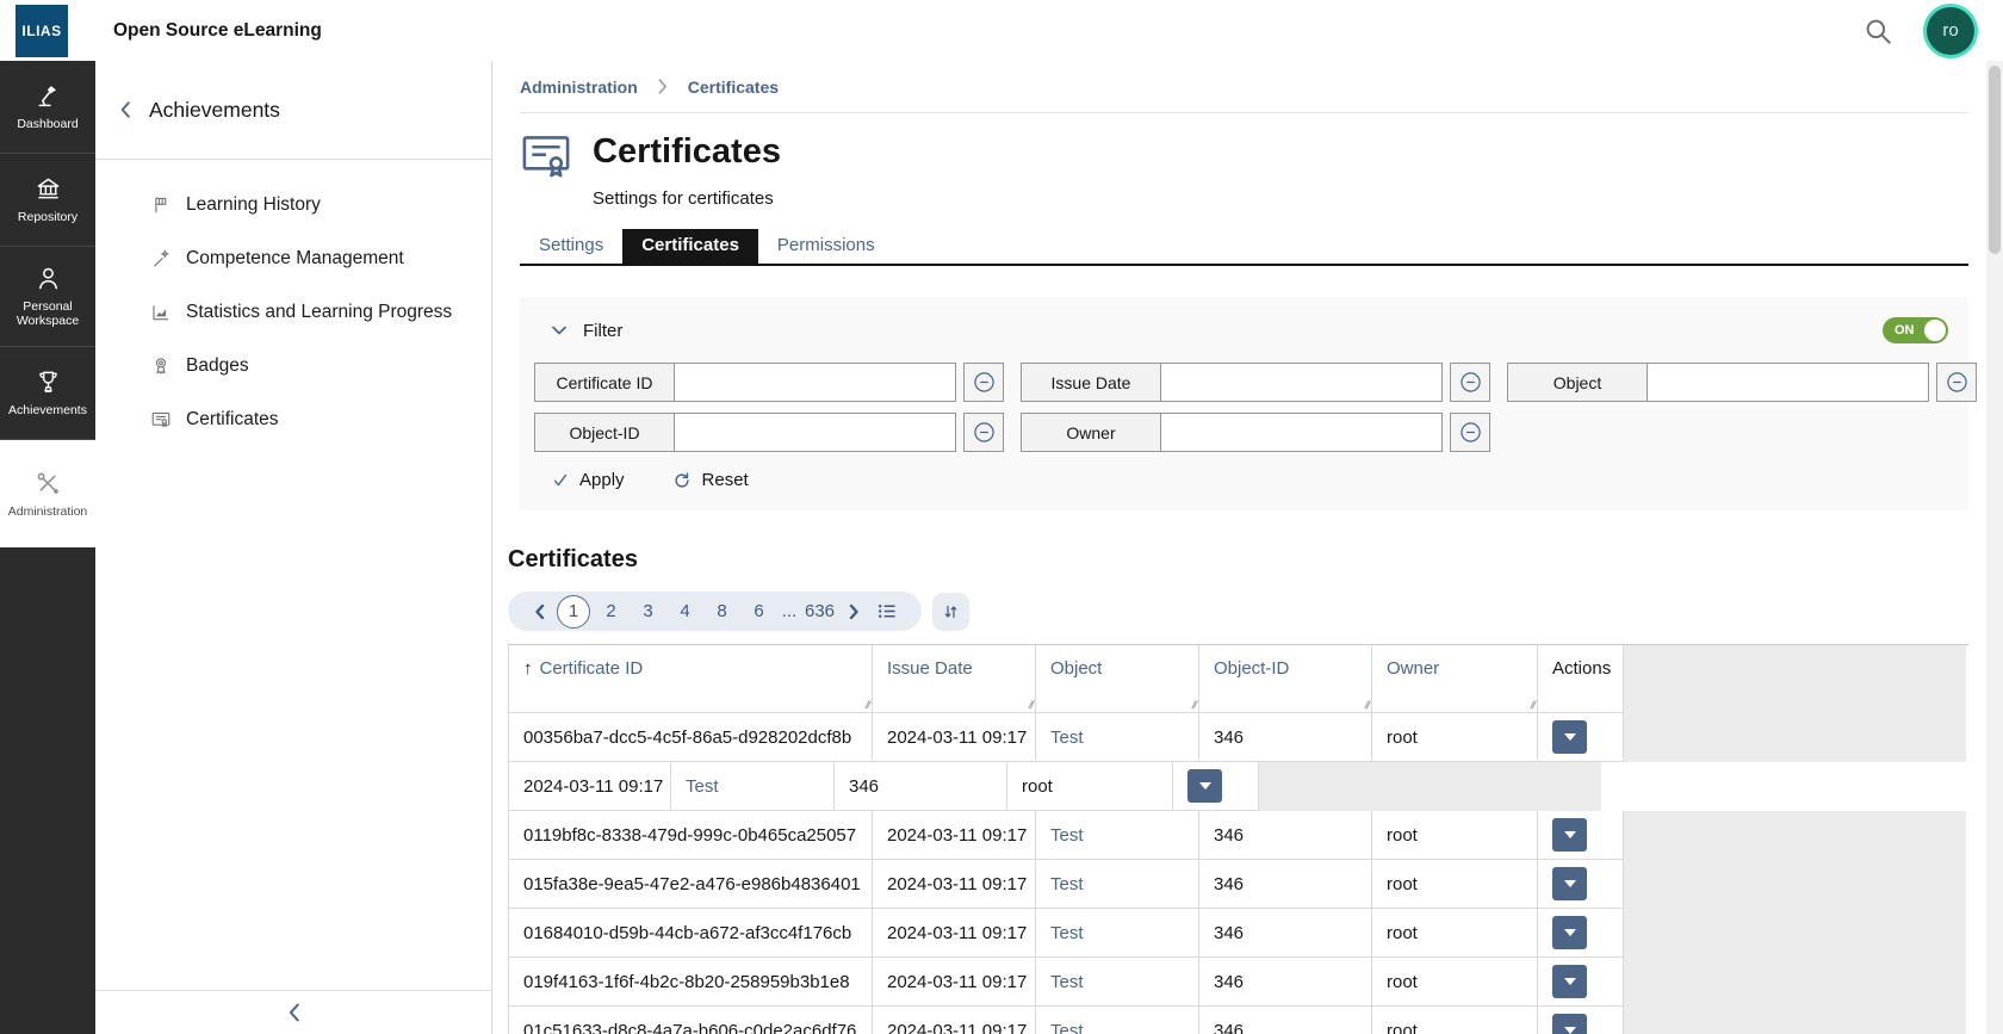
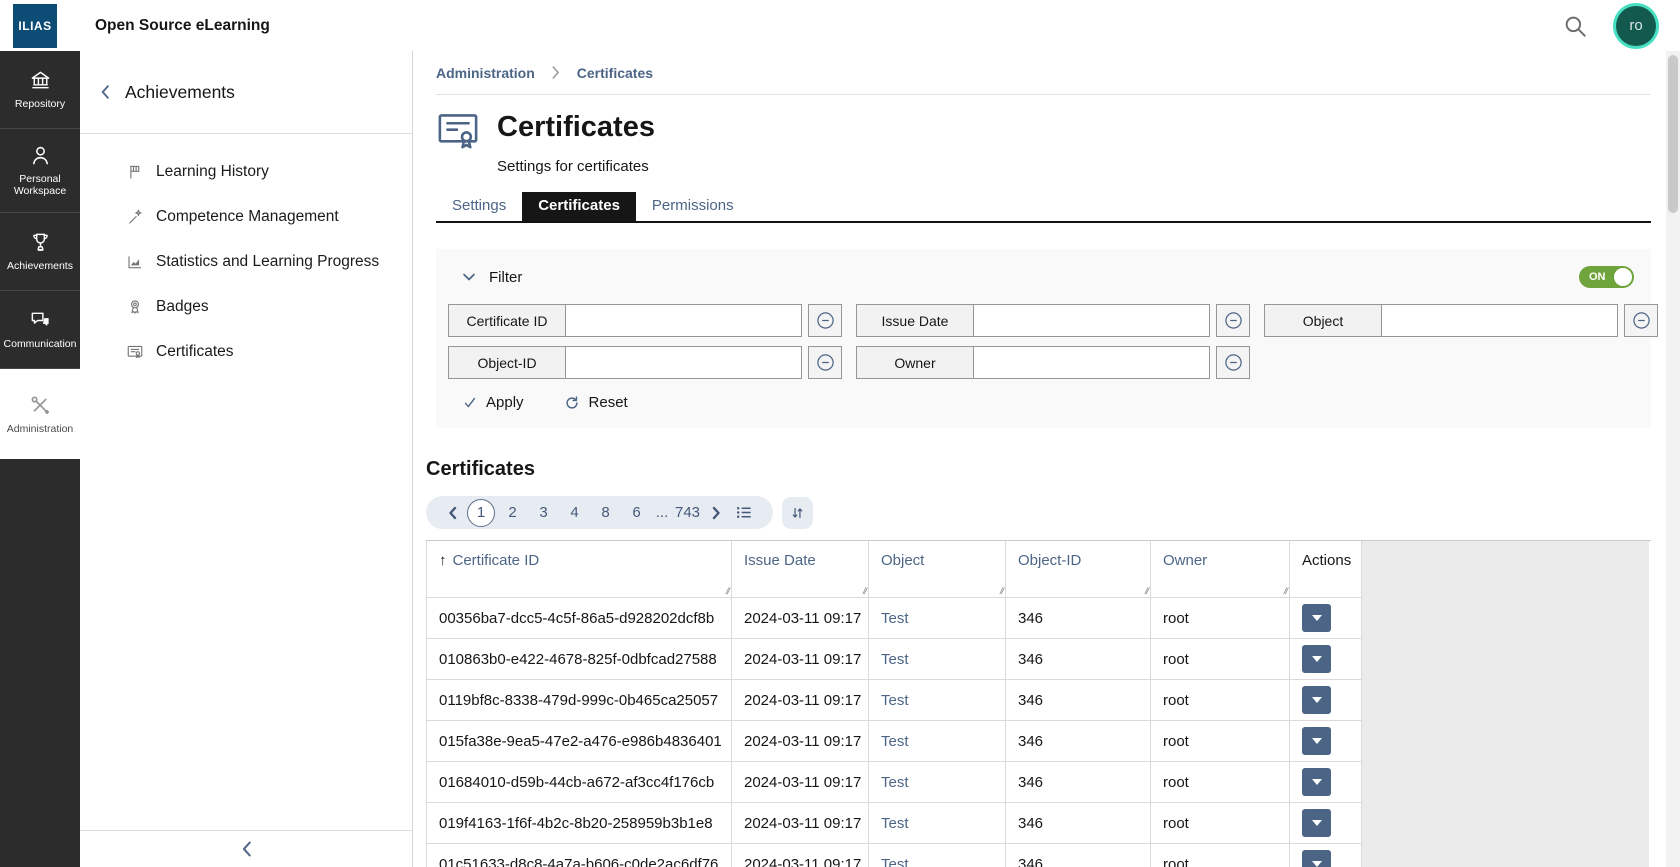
  ILIAS
  Open Source eLearning
  ro
- Dashboard
  Repository
  Personal Workspace
  Achievements
+ Communication
  Administration
  Achievements
  Learning History
  Competence Management
  Statistics and Learning Progress
  Badges
  Certificates
  Administration
  Certificates
  Certificates
  Settings for certificates
  Settings
  Certificates
  Permissions
  Filter
  ON
  Certificate ID
  Issue Date
  Object
  Object-ID
  Owner
  Apply
  Reset
  Certificates
  1
  2
  3
  4
  8
  6
  ...
- 636
+ 743
  ↑ Certificate ID
  Issue Date
  Object
  Object-ID
  Owner
  Actions
  00356ba7-dcc5-4c5f-86a5-d928202dcf8b
  2024-03-11 09:17
  Test
  346
  root
+ 010863b0-e422-4678-825f-0dbfcad27588
  2024-03-11 09:17
  Test
  346
  root
  0119bf8c-8338-479d-999c-0b465ca25057
  2024-03-11 09:17
  Test
  346
  root
  015fa38e-9ea5-47e2-a476-e986b4836401
  2024-03-11 09:17
  Test
  346
  root
  01684010-d59b-44cb-a672-af3cc4f176cb
  2024-03-11 09:17
  Test
  346
  root
  019f4163-1f6f-4b2c-8b20-258959b3b1e8
  2024-03-11 09:17
  Test
  346
  root
  01c51633-d8c8-4a7a-b606-c0de2ac6df76
  2024-03-11 09:17
  Test
  346
  root
